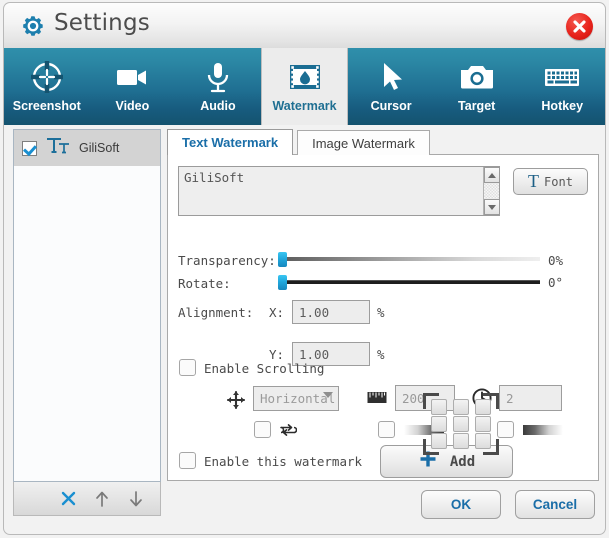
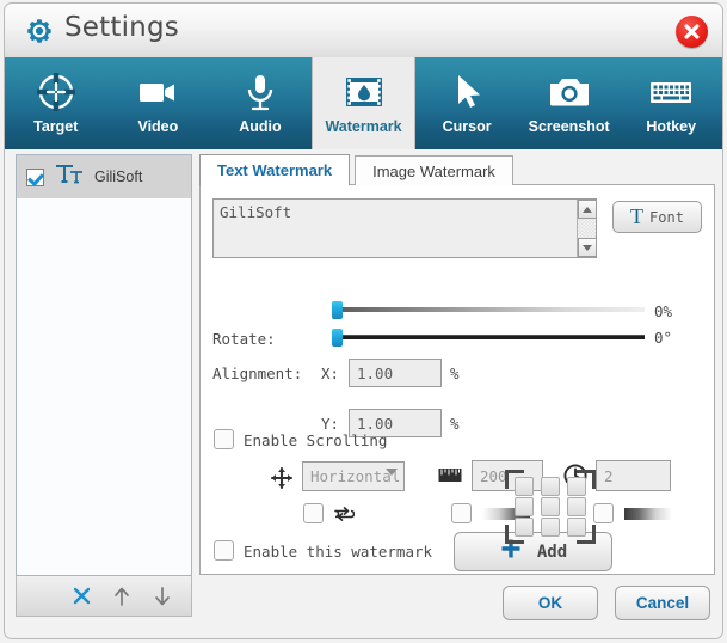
  Settings
- Screenshot
+ Target
  Video
  Audio
  Watermark
  Cursor
- Target
+ Screenshot
  Hotkey
  GiliSoft
  Text Watermark
  Image Watermark
  GiliSoft
  T
  Font
- Transparency:
  0%
  Rotate:
  0°
  Alignment:
  X:
  1.00
  %
  Y:
  1.00
  %
  Enable Scrolling
  Horizontal
  200
  2
  Enable this watermark
  Add
  OK
  Cancel
